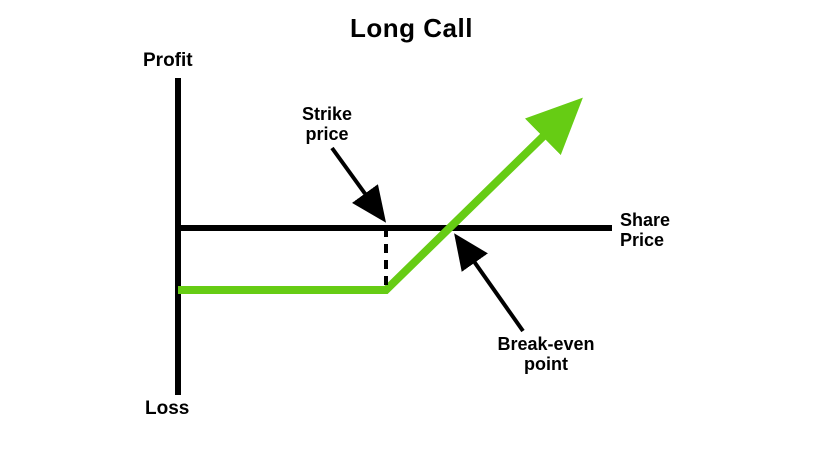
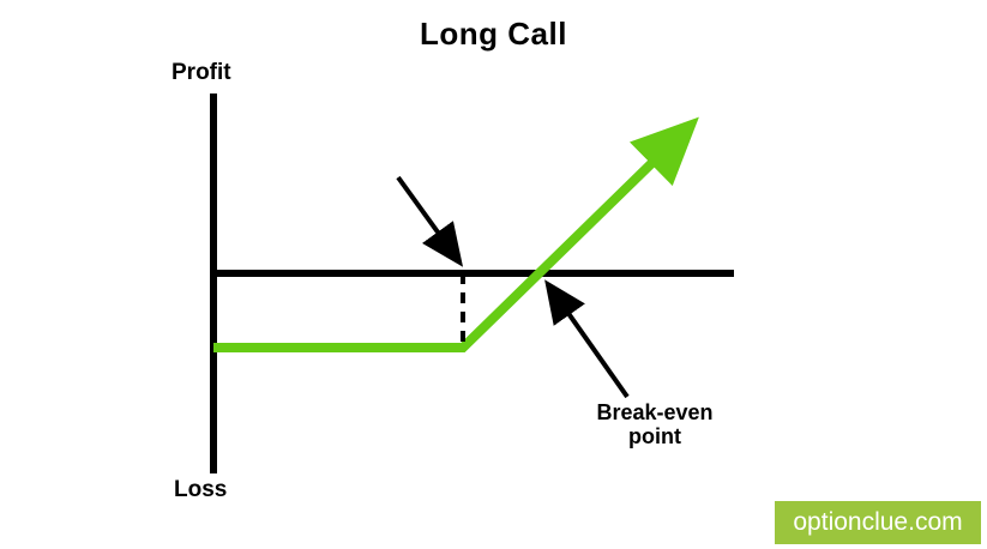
  Long Call
  Profit
  Loss
- Share
- Price
- Strike
- price
  Break-even
  point
+ optionclue.com
